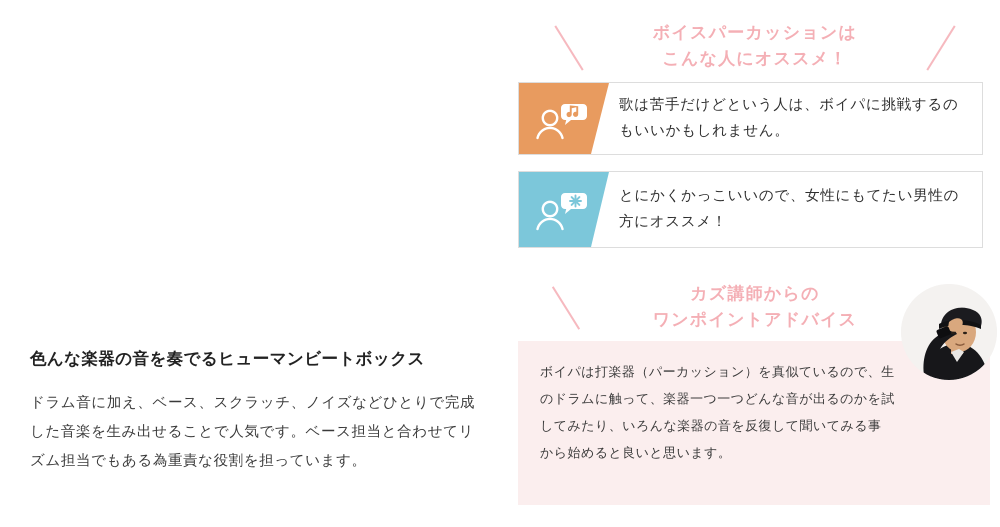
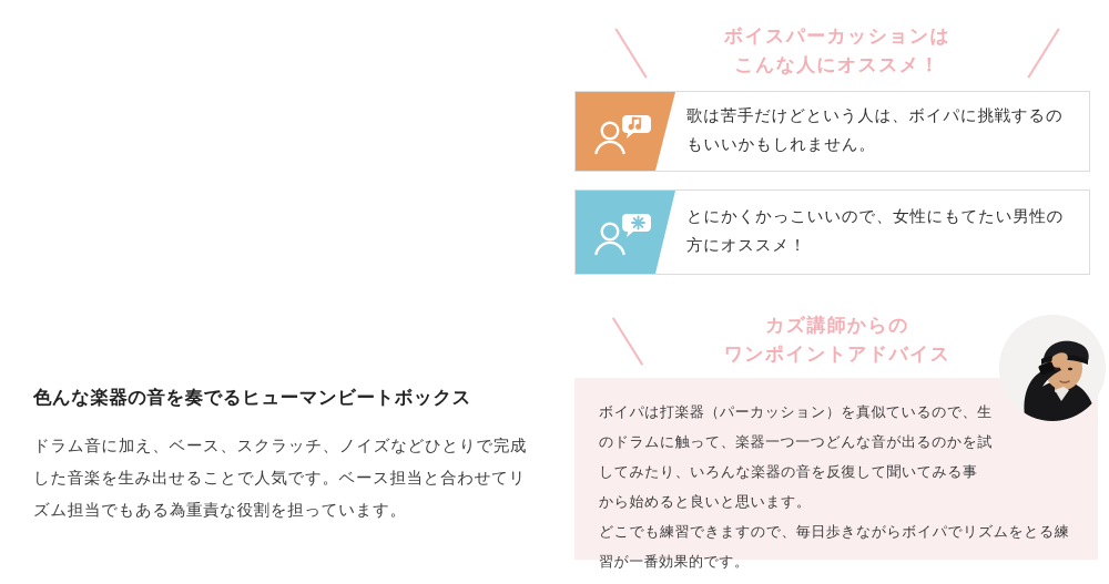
  色んな楽器の音を奏でるヒューマンビートボックス
  ドラム音に加え、ベース、スクラッチ、ノイズなどひとりで完成した音楽を生み出せることで人気です。ベース担当と合わせてリズム担当でもある為重責な役割を担っています。
  ボイスパーカッションは
  こんな人にオススメ！
  歌は苦手だけどという人は、ボイパに挑戦するのもいいかもしれません。
  とにかくかっこいいので、女性にもてたい男性の方にオススメ！
  カズ講師からの
  ワンポイントアドバイス
  ボイパは打楽器（パーカッション）を真似ているので、生のドラムに触って、楽器一つ一つどんな音が出るのかを試してみたり、いろんな楽器の音を反復して聞いてみる事から始めると良いと思います。
+ どこでも練習できますので、毎日歩きながらボイパでリズムをとる練習が一番効果的です。
